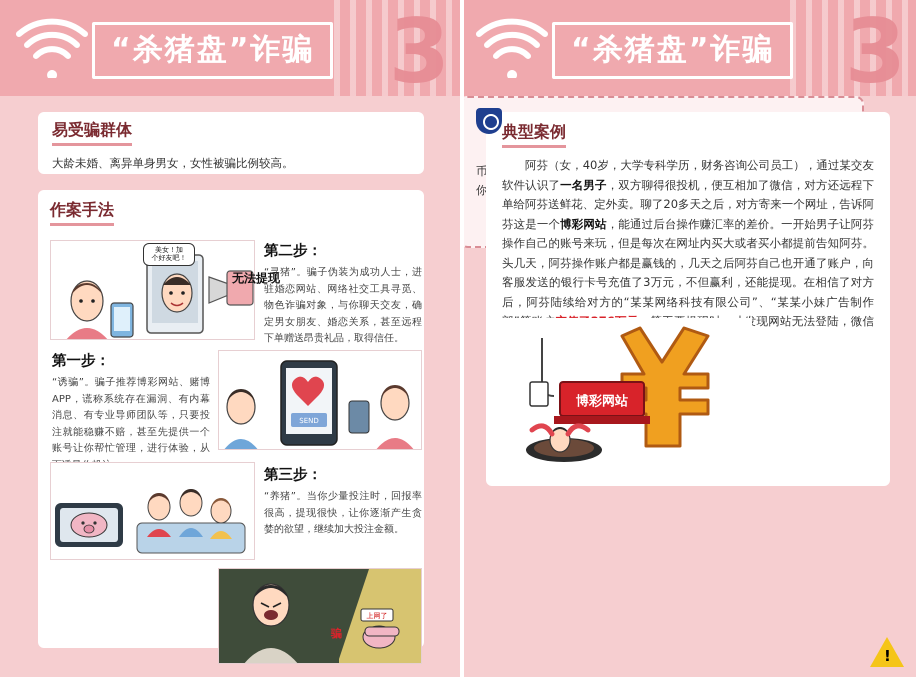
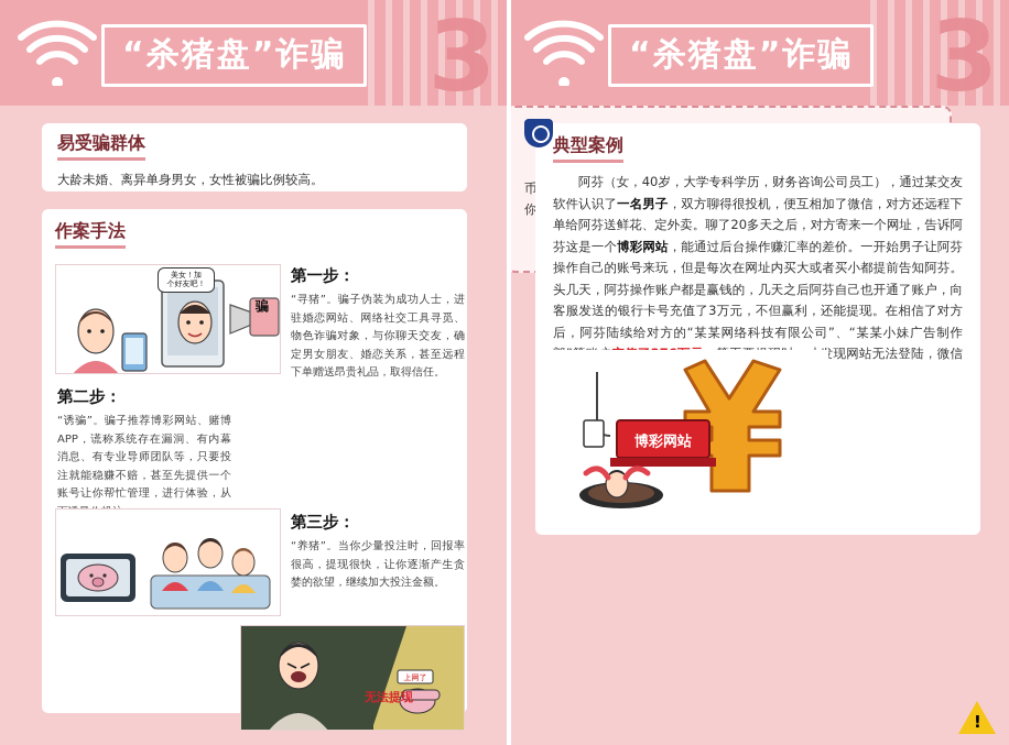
  “杀猪盘”诈骗
  3
  易受骗群体
  大龄未婚、离异单身男女，女性被骗比例较高。
  作案手法
  美女！加
- 第二步：
+ 第一步：
  “寻猪”。骗子伪装为成功人士，进驻婚恋网站、网络社交工具寻觅、物色诈骗对象，与你聊天交友，确定男女朋友、婚恋关系，甚至远程下单赠送昂贵礼品，取得信任。
- 无法提现
+ 骗
- 第一步：
+ 第二步：
  “诱骗”。骗子推荐博彩网站、赌博APP，谎称系统存在漏洞、有内幕消息、有专业导师团队等，只要投注就能稳赚不赔，甚至先提供一个账号让你帮忙管理，进行体验，从
- SEND
  第三步：
  “养猪”。当你少量投注时，回报率很高，提现很快，让你逐渐产生贪婪的欲望，继续加大投注金额。
  上网了
- 骗
+ 无法提现
  “杀猪盘”诈骗
  3
  典型案例
  阿芬（女，40岁，大学专科学历，财务咨询公司员工），通过某交友软件认识了一名男子，双方聊得很投机，便互相加了微信，对方还远程下单给阿芬送鲜花、定外卖。聊了20多天之后，对方寄来一个网址，告诉阿芬这是一个博彩网站，能通过后台操作赚汇率的差价。一开始男子让阿芬操作自己的账号来玩，但是每次在网址内买大或者买小都提前告知阿芬。头几天，阿芬操作账户都是赢钱的，几天之后阿芬自己也开通了账户，向客服发送的银行卡号充值了3万元，不但赢利，还能提现。在相信了对方后，阿芬陆续给对方的“某某网络科技有限公司”、“某某小妹广告制作现网站无法登陆，微信
  博彩网站
  !
